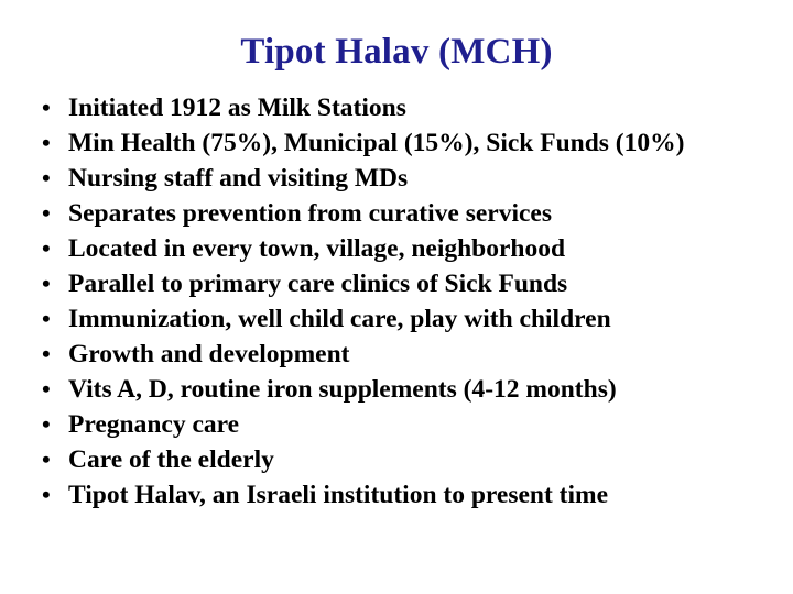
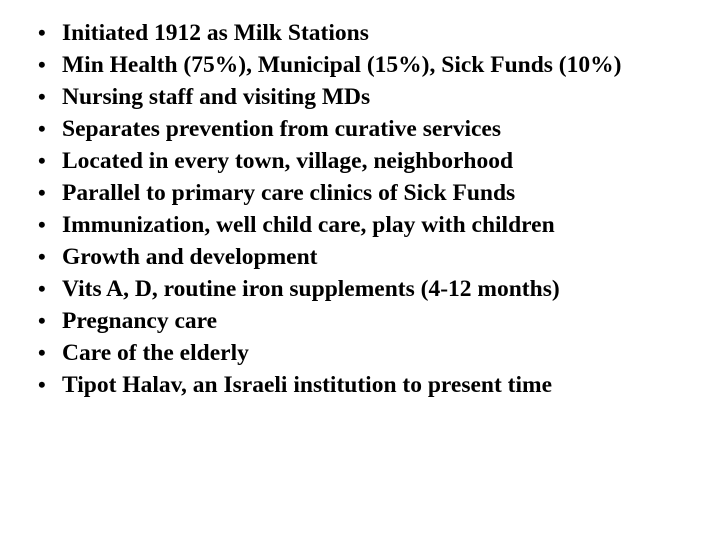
- Tipot Halav (MCH)
  •
  Initiated 1912 as Milk Stations
  •
  Min Health (75%), Municipal (15%), Sick Funds (10%)
  •
  Nursing staff and visiting MDs
  •
  Separates prevention from curative services
  •
  Located in every town, village, neighborhood
  •
  Parallel to primary care clinics of Sick Funds
  •
  Immunization, well child care, play with children
  •
  Growth and development
  •
  Vits A, D, routine iron supplements (4-12 months)
  •
  Pregnancy care
  •
  Care of the elderly
  •
  Tipot Halav, an Israeli institution to present time
